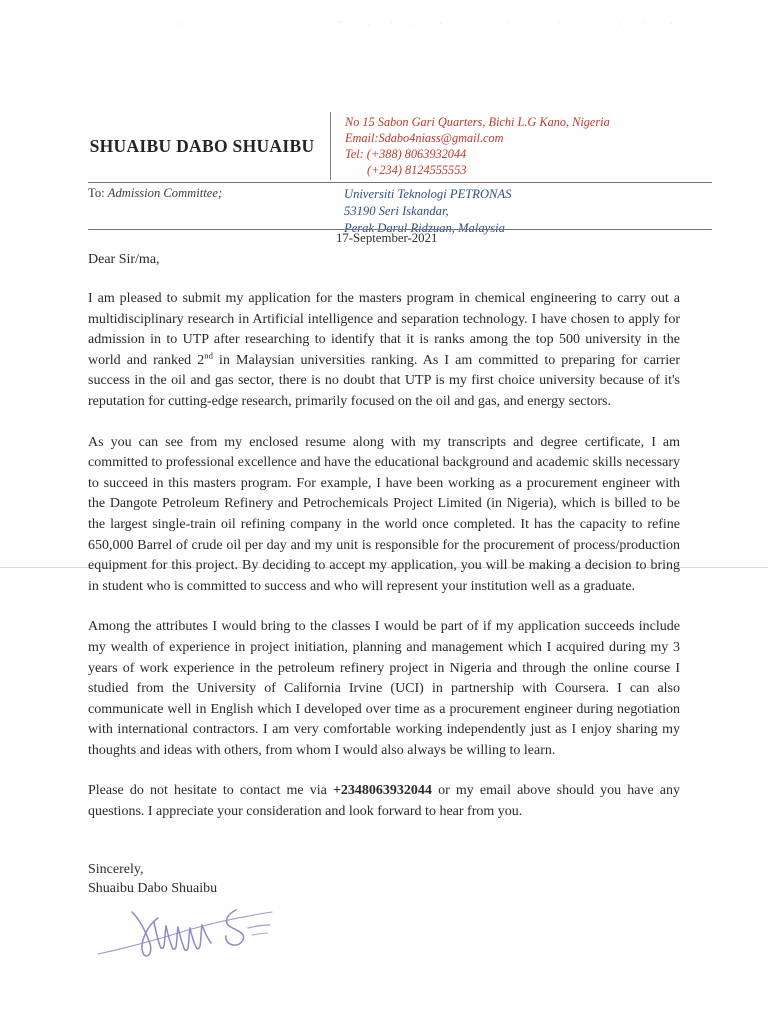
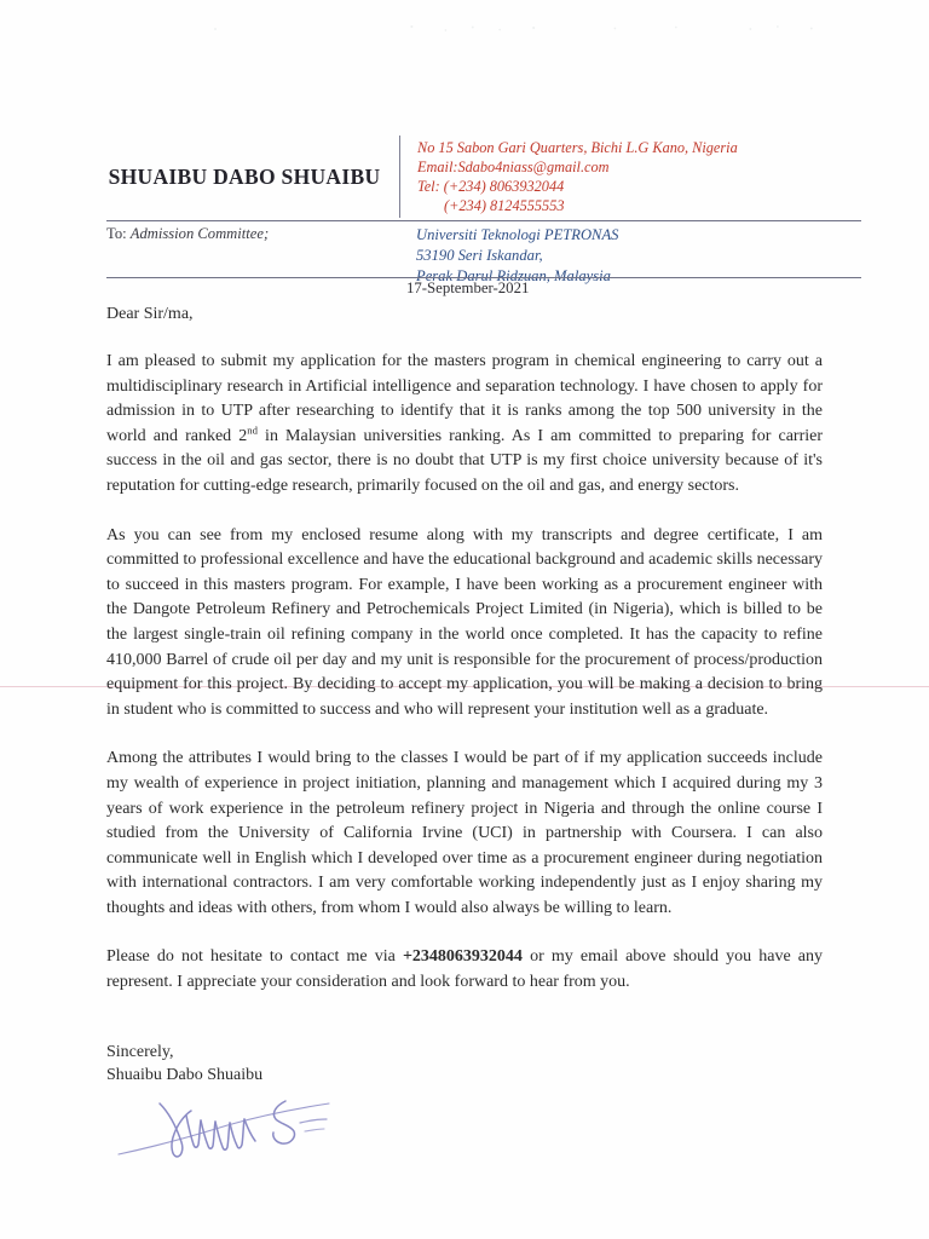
  SHUAIBU DABO SHUAIBU
  No 15 Sabon Gari Quarters, Bichi L.G Kano, Nigeria
  Email:Sdabo4niass@gmail.com
- Tel: (+388) 8063932044
+ Tel: (+234) 8063932044
  (+234) 8124555553
  To: Admission Committee;
  Universiti Teknologi PETRONAS
  53190 Seri Iskandar,
  17-September-2021
  Dear Sir/ma,
  I am pleased to submit my application for the masters program in chemical engineering to carry out a multidisciplinary research in Artificial intelligence and separation technology. I have chosen to apply for admission in to UTP after researching to identify that it is ranks among the top 500 university in the world and ranked 2nd in Malaysian universities ranking. As I am committed to preparing for carrier success in the oil and gas sector, there is no doubt that UTP is my first choice university because of it's reputation for cutting-edge research, primarily focused on the oil and gas, and energy sectors.
- As you can see from my enclosed resume along with my transcripts and degree certificate, I am committed to professional excellence and have the educational background and academic skills necessary to succeed in this masters program. For example, I have been working as a procurement engineer with the Dangote Petroleum Refinery and Petrochemicals Project Limited (in Nigeria), which is billed to be the largest single-train oil refining company in the world once completed. It has the capacity to refine 650,000 Barrel of crude oil per day and my unit is responsible for the procurement of process/production equipment for this project. By deciding to accept my application, you will be making a decision to bring in student who is committed to success and who will represent your institution well as a graduate.
+ As you can see from my enclosed resume along with my transcripts and degree certificate, I am committed to professional excellence and have the educational background and academic skills necessary to succeed in this masters program. For example, I have been working as a procurement engineer with the Dangote Petroleum Refinery and Petrochemicals Project Limited (in Nigeria), which is billed to be the largest single-train oil refining company in the world once completed. It has the capacity to refine 410,000 Barrel of crude oil per day and my unit is responsible for the procurement of process/production equipment for this project. By deciding to accept my application, you will be making a decision to bring in student who is committed to success and who will represent your institution well as a graduate.
  Among the attributes I would bring to the classes I would be part of if my application succeeds include my wealth of experience in project initiation, planning and management which I acquired during my 3 years of work experience in the petroleum refinery project in Nigeria and through the online course I studied from the University of California Irvine (UCI) in partnership with Coursera. I can also communicate well in English which I developed over time as a procurement engineer during negotiation with international contractors. I am very comfortable working independently just as I enjoy sharing my thoughts and ideas with others, from whom I would also always be willing to learn.
- Please do not hesitate to contact me via +2348063932044 or my email above should you have any questions. I appreciate your consideration and look forward to hear from you.
+ Please do not hesitate to contact me via +2348063932044 or my email above should you have any represent. I appreciate your consideration and look forward to hear from you.
  Sincerely,
  Shuaibu Dabo Shuaibu
